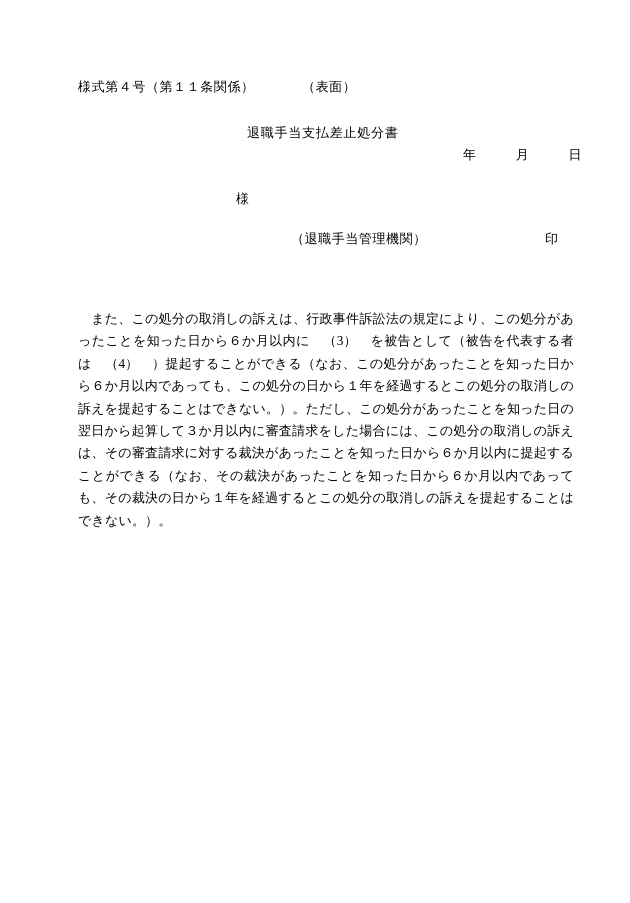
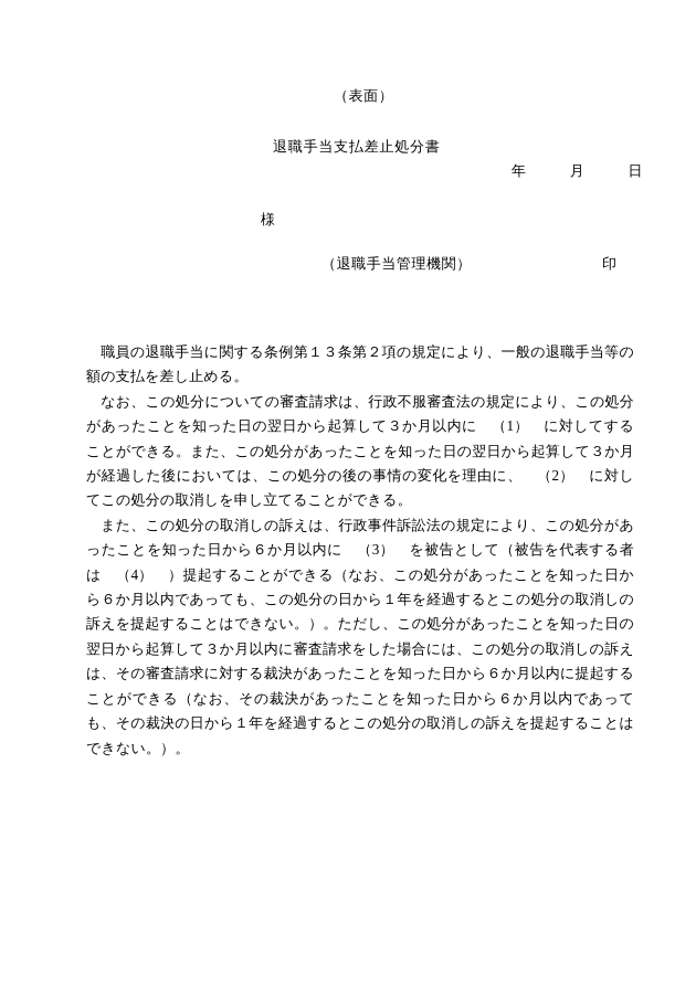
- 様式第４号（第１１条関係）
  （表面）
  退職手当支払差止処分書
  年 月 日
  様
  （退職手当管理機関）
  印
+ 職員の退職手当に関する条例第１３条第２項の規定により、一般の退職手当等の額の支払を差し止める。
+ なお、この処分についての審査請求は、行政不服審査法の規定により、この処分があったことを知った日の翌日から起算して３か月以内に （1） に対してすることができる。また、この処分があったことを知った日の翌日から起算して３か月が経過した後においては、この処分の後の事情の変化を理由に、 （2） に対してこの処分の取消しを申し立てることができる。
  また、この処分の取消しの訴えは、行政事件訴訟法の規定により、この処分があったことを知った日から６か月以内に （3） を被告として（被告を代表する者は （4） ）提起することができる（なお、この処分があったことを知った日から６か月以内であっても、この処分の日から１年を経過するとこの処分の取消しの訴えを提起することはできない。）。ただし、この処分があったことを知った日の翌日から起算して３か月以内に審査請求をした場合には、この処分の取消しの訴えは、その審査請求に対する裁決があったことを知った日から６か月以内に提起することができる（なお、その裁決があったことを知った日から６か月以内であっても、その裁決の日から１年を経過するとこの処分の取消しの訴えを提起することはできない。）。
